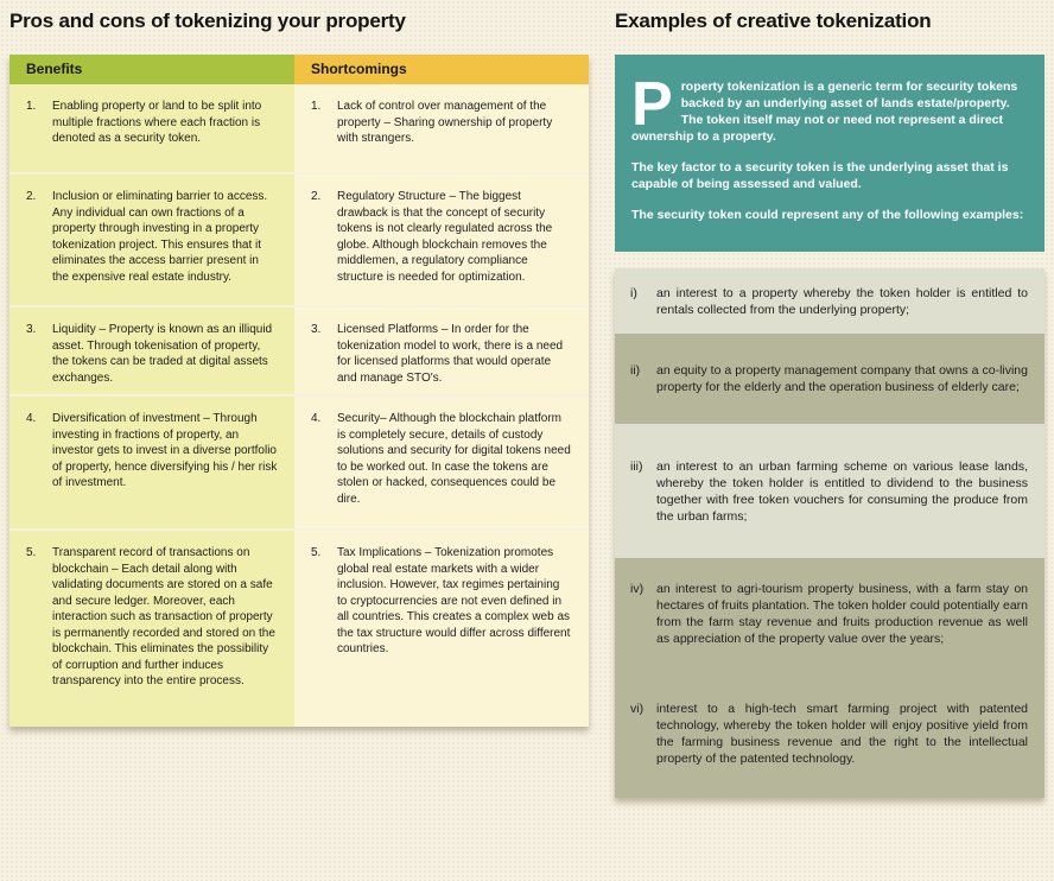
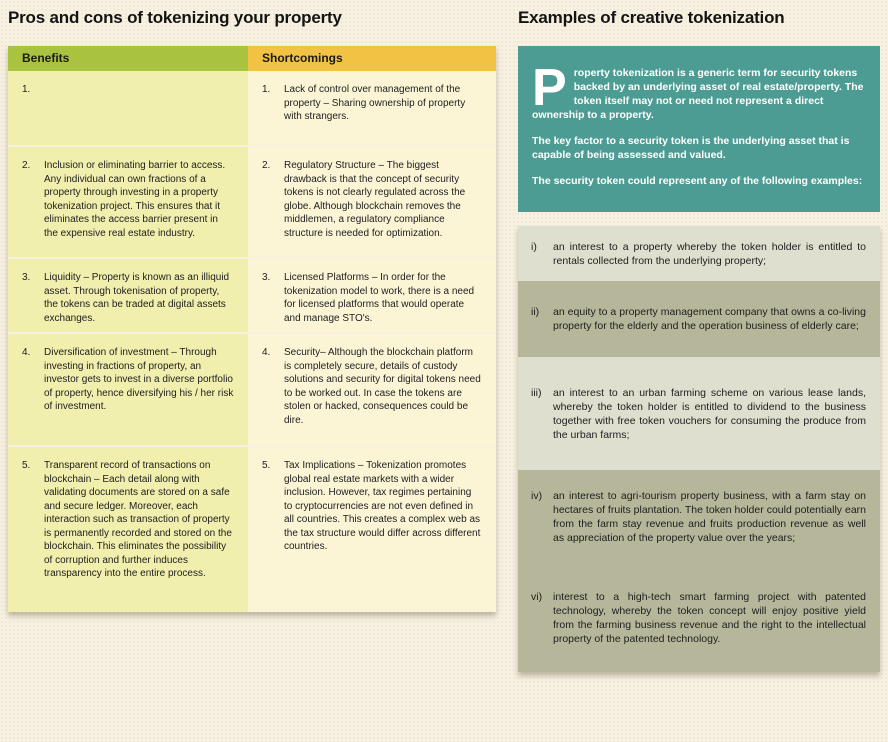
  Pros and cons of tokenizing your property
  Benefits
  Shortcomings
  1.
- Enabling property or land to be split into multiple fractions where each fraction is denoted as a security token.
  1.
  Lack of control over management of the property – Sharing ownership of property with strangers.
  2.
  Inclusion or eliminating barrier to access. Any individual can own fractions of a property through investing in a property tokenization project. This ensures that it eliminates the access barrier present in the expensive real estate industry.
  2.
  Regulatory Structure – The biggest drawback is that the concept of security tokens is not clearly regulated across the globe. Although blockchain removes the middlemen, a regulatory compliance structure is needed for optimization.
  3.
  Liquidity – Property is known as an illiquid asset. Through tokenisation of property, the tokens can be traded at digital assets exchanges.
  3.
  Licensed Platforms – In order for the tokenization model to work, there is a need for licensed platforms that would operate and manage STO's.
  4.
  Diversification of investment – Through investing in fractions of property, an investor gets to invest in a diverse portfolio of property, hence diversifying his / her risk of investment.
  4.
  Security– Although the blockchain platform is completely secure, details of custody solutions and security for digital tokens need to be worked out. In case the tokens are stolen or hacked, consequences could be dire.
  5.
  Transparent record of transactions on blockchain – Each detail along with validating documents are stored on a safe and secure ledger. Moreover, each interaction such as transaction of property is permanently recorded and stored on the blockchain. This eliminates the possibility of corruption and further induces transparency into the entire process.
  5.
  Tax Implications – Tokenization promotes global real estate markets with a wider inclusion. However, tax regimes pertaining to cryptocurrencies are not even defined in all countries. This creates a complex web as the tax structure would differ across different countries.
  Examples of creative tokenization
  P
- roperty tokenization is a generic term for security tokens backed by an underlying asset of lands estate/property. The token itself may not or need not represent a direct ownership to a property.
+ roperty tokenization is a generic term for security tokens backed by an underlying asset of real estate/property. The token itself may not or need not represent a direct ownership to a property.
  The key factor to a security token is the underlying asset that is capable of being assessed and valued.
  The security token could represent any of the following examples:
  i)
  an interest to a property whereby the token holder is entitled to rentals collected from the underlying property;
  ii)
  an equity to a property management company that owns a co-living property for the elderly and the operation business of elderly care;
  iii)
  an interest to an urban farming scheme on various lease lands, whereby the token holder is entitled to dividend to the business together with free token vouchers for consuming the produce from the urban farms;
  iv)
  an interest to agri-tourism property business, with a farm stay on hectares of fruits plantation. The token holder could potentially earn from the farm stay revenue and fruits production revenue as well as appreciation of the property value over the years;
  vi)
- interest to a high-tech smart farming project with patented technology, whereby the token holder will enjoy positive yield from the farming business revenue and the right to the intellectual property of the patented technology.
+ interest to a high-tech smart farming project with patented technology, whereby the token concept will enjoy positive yield from the farming business revenue and the right to the intellectual property of the patented technology.
